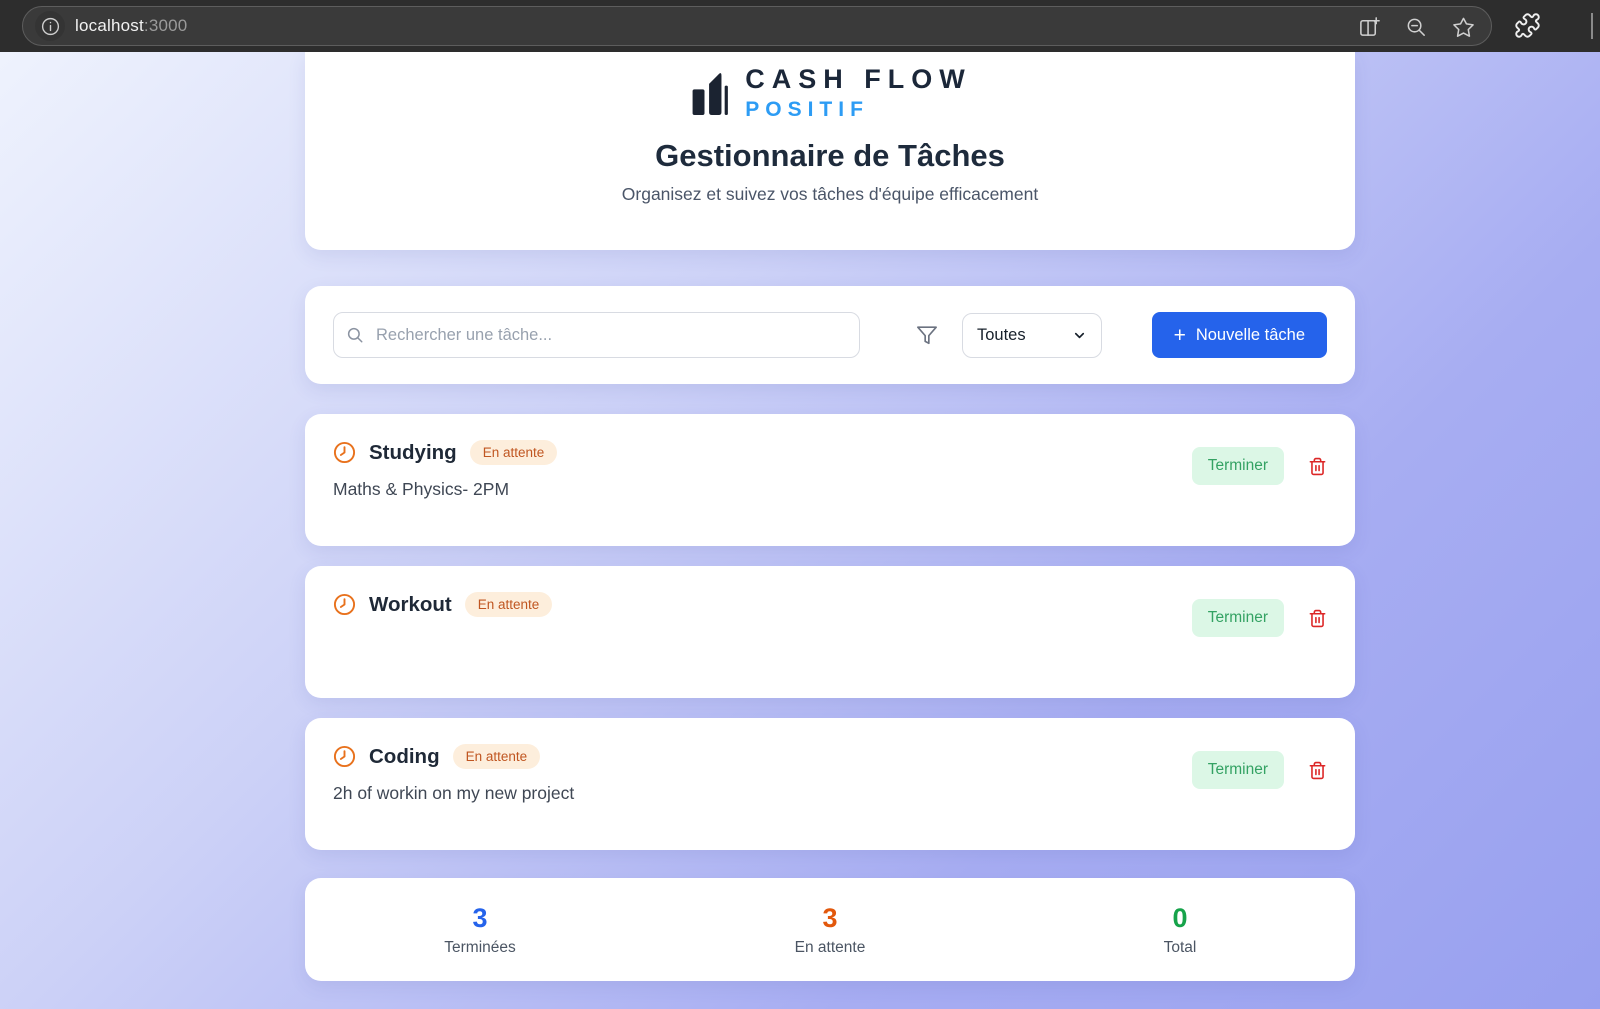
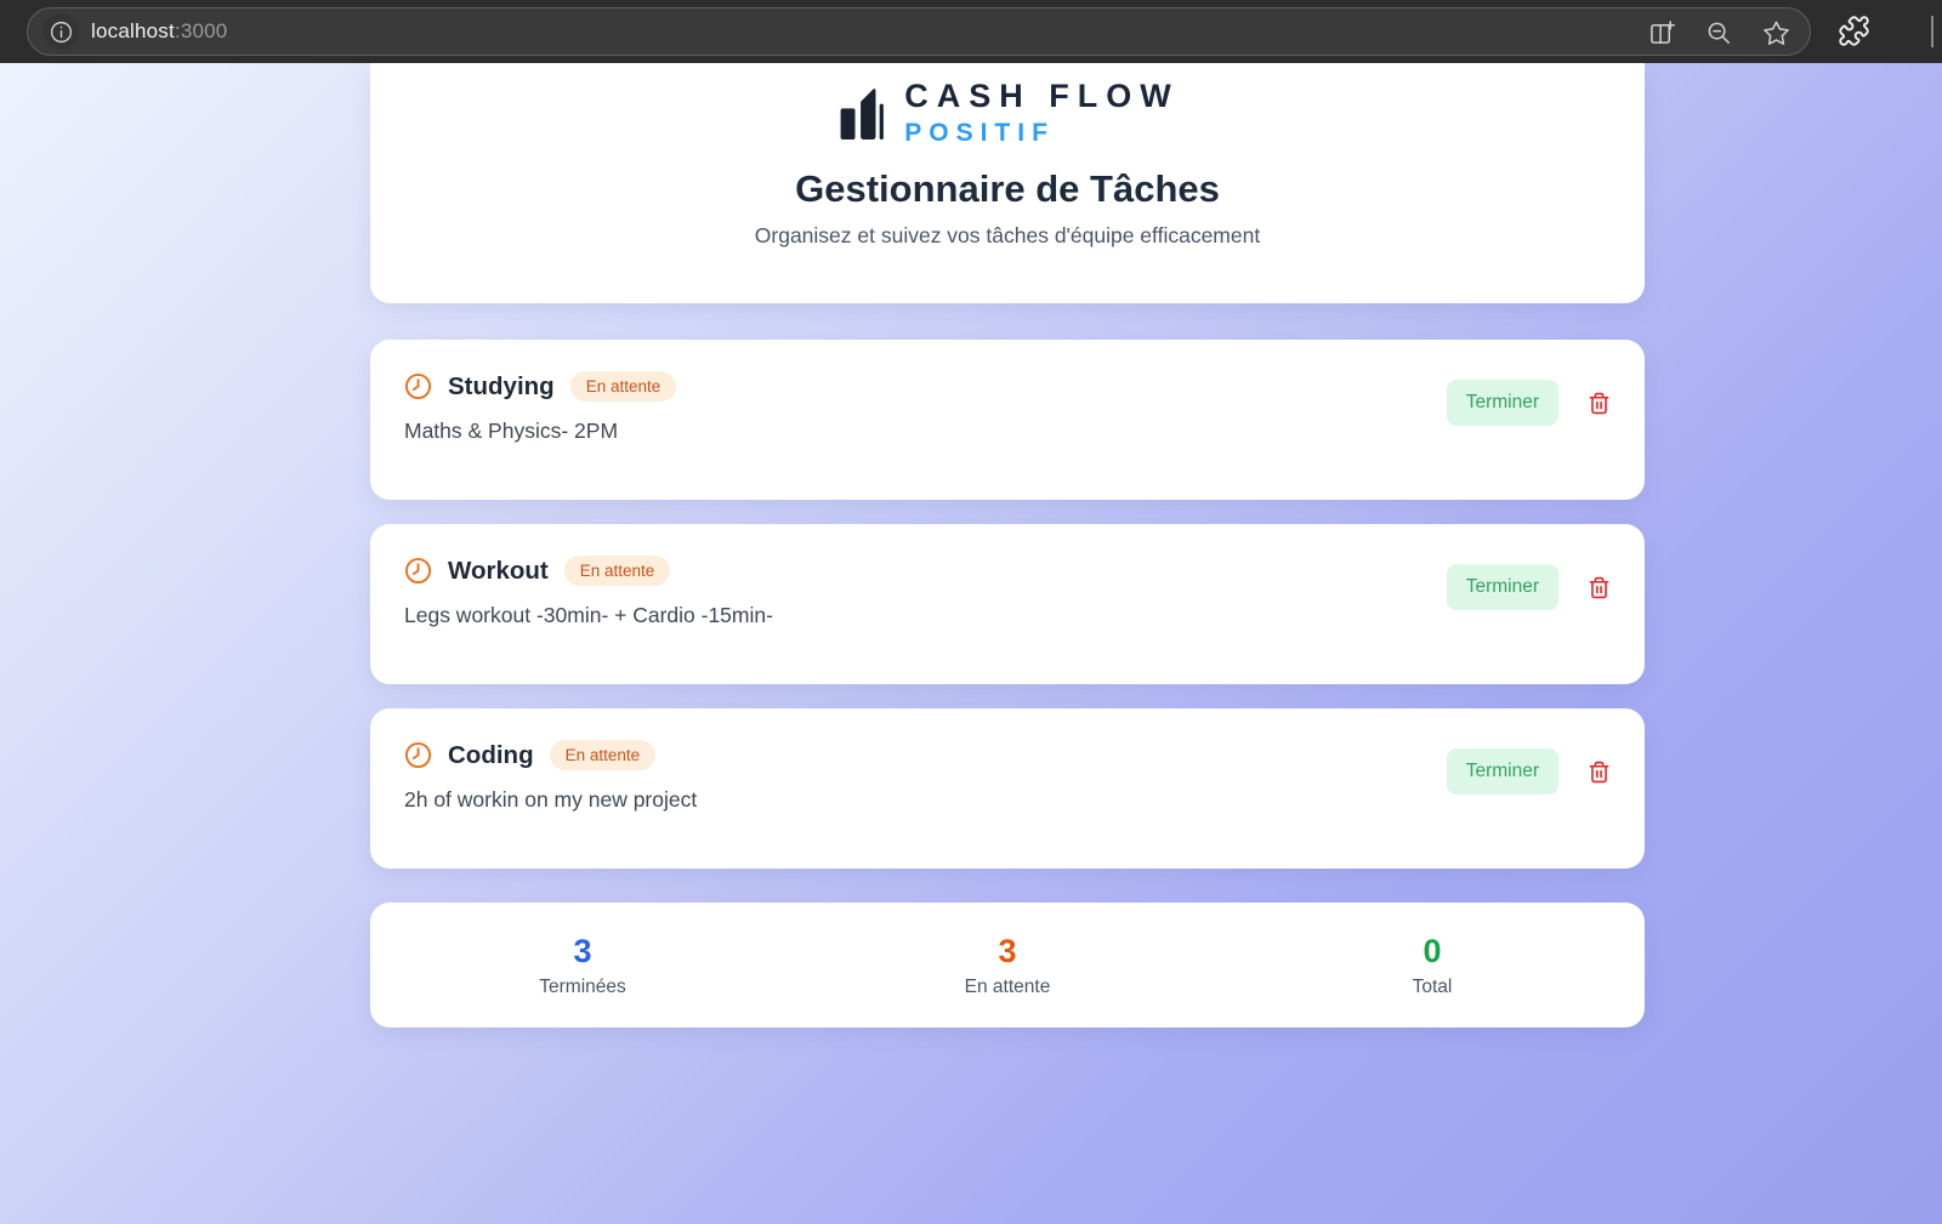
  localhost:3000
  CASH FLOW
  POSITIF
  Gestionnaire de Tâches
  Organisez et suivez vos tâches d'équipe efficacement
- Rechercher une tâche...
- Toutes
- +
- Nouvelle tâche
  Studying
  En attente
  Maths & Physics- 2PM
  Terminer
  Workout
  En attente
+ Legs workout -30min- + Cardio -15min-
  Terminer
  Coding
  En attente
  2h of workin on my new project
  Terminer
  3
  Terminées
  3
  En attente
  0
  Total
